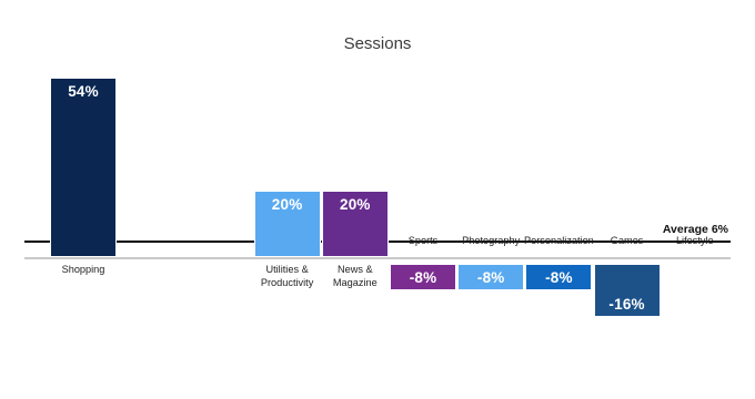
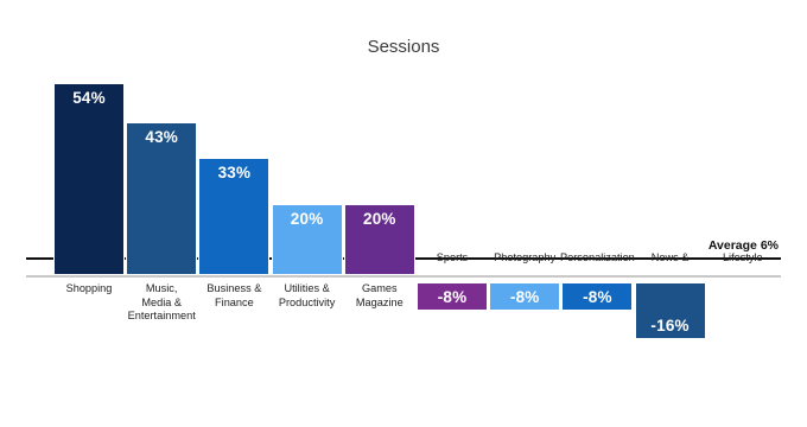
  Sessions
  Average 6%
  54%
  Shopping
+ 43%
+ Music,
+ Media &
+ Entertainment
+ 33%
+ Business &
+ Finance
  20%
  Utilities &
  Productivity
  20%
- News &
+ Games
  Magazine
  -8%
  Sports
  -8%
  Photography
  -8%
  Personalization
  -16%
- Games
+ News &
  Lifestyle
